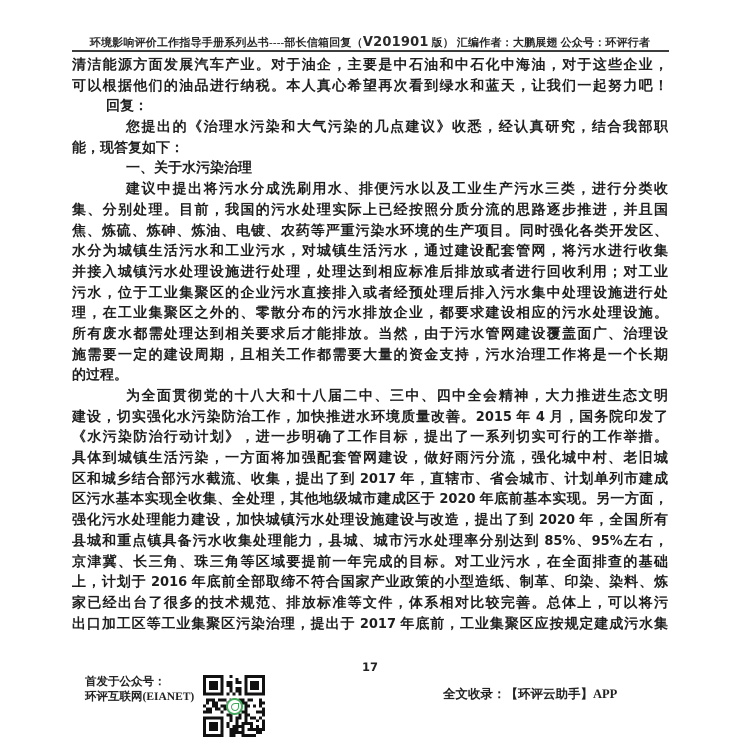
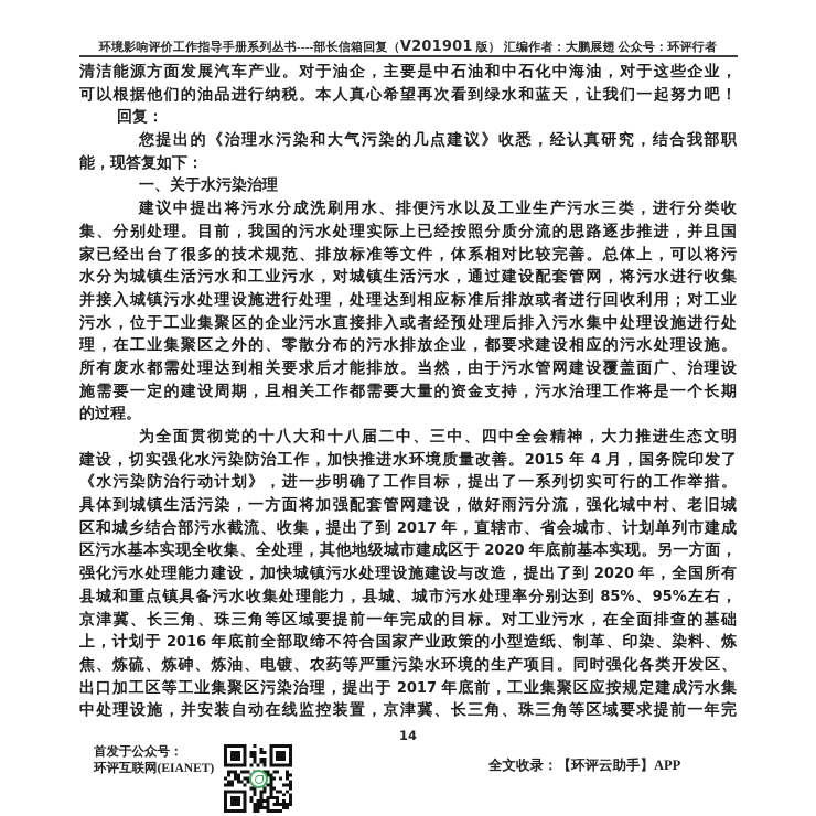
  环境影响评价工作指导手册系列丛书----部长信箱回复（V201901 版） 汇编作者：大鹏展翅 公众号：环评行者
  清洁能源方面发展汽车产业。对于油企，主要是中石油和中石化中海油，对于这些企业，
  可以根据他们的油品进行纳税。本人真心希望再次看到绿水和蓝天，让我们一起努力吧！
  回复：
  您提出的《治理水污染和大气污染的几点建议》收悉，经认真研究，结合我部职
  能，现答复如下：
  一、关于水污染治理
  建议中提出将污水分成洗刷用水、排便污水以及工业生产污水三类，进行分类收
  集、分别处理。目前，我国的污水处理实际上已经按照分质分流的思路逐步推进，并且国
- 焦、炼硫、炼砷、炼油、电镀、农药等严重污染水环境的生产项目。同时强化各类开发区、
+ 家已经出台了很多的技术规范、排放标准等文件，体系相对比较完善。总体上，可以将污
  水分为城镇生活污水和工业污水，对城镇生活污水，通过建设配套管网，将污水进行收集
  并接入城镇污水处理设施进行处理，处理达到相应标准后排放或者进行回收利用；对工业
  污水，位于工业集聚区的企业污水直接排入或者经预处理后排入污水集中处理设施进行处
  理，在工业集聚区之外的、零散分布的污水排放企业，都要求建设相应的污水处理设施。
  所有废水都需处理达到相关要求后才能排放。当然，由于污水管网建设覆盖面广、治理设
  施需要一定的建设周期，且相关工作都需要大量的资金支持，污水治理工作将是一个长期
  的过程。
  为全面贯彻党的十八大和十八届二中、三中、四中全会精神，大力推进生态文明
  建设，切实强化水污染防治工作，加快推进水环境质量改善。2015 年 4 月，国务院印发了
  《水污染防治行动计划》，进一步明确了工作目标，提出了一系列切实可行的工作举措。
  具体到城镇生活污染，一方面将加强配套管网建设，做好雨污分流，强化城中村、老旧城
  区和城乡结合部污水截流、收集，提出了到 2017 年，直辖市、省会城市、计划单列市建成
  区污水基本实现全收集、全处理，其他地级城市建成区于 2020 年底前基本实现。另一方面，
  强化污水处理能力建设，加快城镇污水处理设施建设与改造，提出了到 2020 年，全国所有
  县城和重点镇具备污水收集处理能力，县城、城市污水处理率分别达到 85%、95%左右，
  京津冀、长三角、珠三角等区域要提前一年完成的目标。对工业污水，在全面排查的基础
  上，计划于 2016 年底前全部取缔不符合国家产业政策的小型造纸、制革、印染、染料、炼
- 家已经出台了很多的技术规范、排放标准等文件，体系相对比较完善。总体上，可以将污
+ 焦、炼硫、炼砷、炼油、电镀、农药等严重污染水环境的生产项目。同时强化各类开发区、
  出口加工区等工业集聚区污染治理，提出于 2017 年底前，工业集聚区应按规定建成污水集
+ 中处理设施，并安装自动在线监控装置，京津冀、长三角、珠三角等区域要求提前一年完
- 17
+ 14
  首发于公众号：
  环评互联网(EIANET)
  全文收录：【环评云助手】APP
